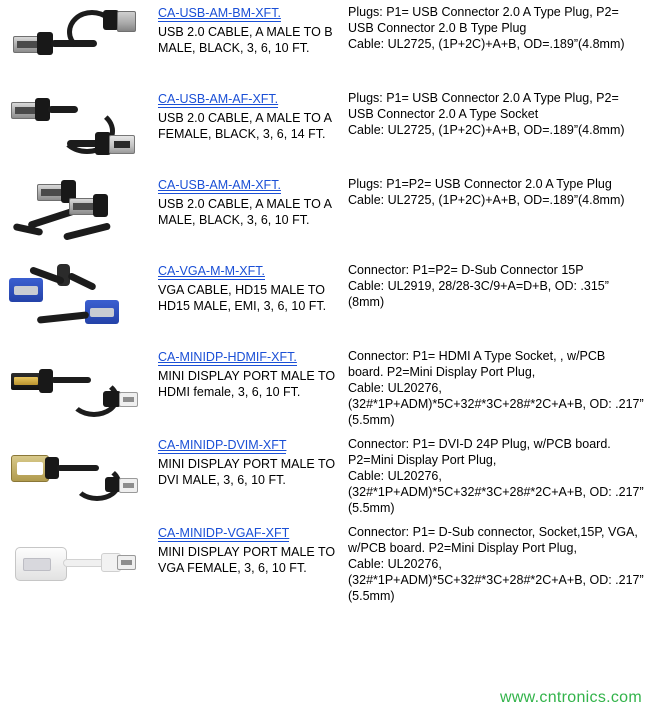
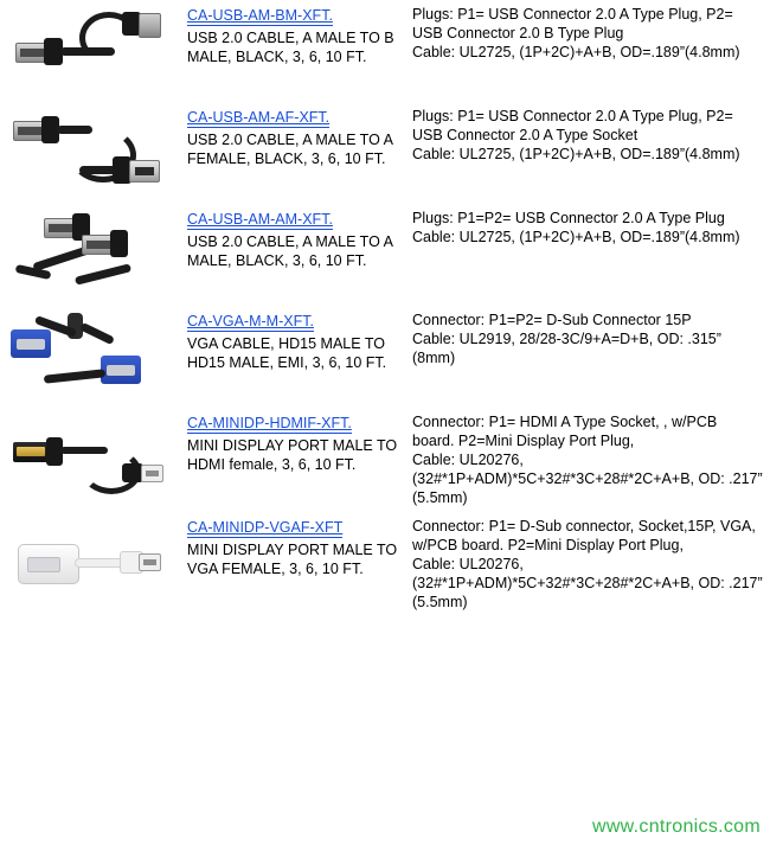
  	CA-USB-AM-BM-XFT. USB 2.0 CABLE, A MALE TO B MALE, BLACK, 3, 6, 10 FT.	Plugs: P1= USB Connector 2.0 A Type Plug, P2= USB Connector 2.0 B Type Plug Cable: UL2725, (1P+2C)+A+B, OD=.189”(4.8mm)
- 	CA-USB-AM-AF-XFT. USB 2.0 CABLE, A MALE TO A FEMALE, BLACK, 3, 6, 14 FT.	Plugs: P1= USB Connector 2.0 A Type Plug, P2= USB Connector 2.0 A Type Socket Cable: UL2725, (1P+2C)+A+B, OD=.189”(4.8mm)
+ 	CA-USB-AM-AF-XFT. USB 2.0 CABLE, A MALE TO A FEMALE, BLACK, 3, 6, 10 FT.	Plugs: P1= USB Connector 2.0 A Type Plug, P2= USB Connector 2.0 A Type Socket Cable: UL2725, (1P+2C)+A+B, OD=.189”(4.8mm)
  	CA-USB-AM-AM-XFT. USB 2.0 CABLE, A MALE TO A MALE, BLACK, 3, 6, 10 FT.	Plugs: P1=P2= USB Connector 2.0 A Type Plug Cable: UL2725, (1P+2C)+A+B, OD=.189”(4.8mm)
  	CA-VGA-M-M-XFT. VGA CABLE, HD15 MALE TO HD15 MALE, EMI, 3, 6, 10 FT.	Connector: P1=P2= D-Sub Connector 15P Cable: UL2919, 28/28-3C/9+A=D+B, OD: .315” (8mm)
  	CA-MINIDP-HDMIF-XFT. MINI DISPLAY PORT MALE TO HDMI female, 3, 6, 10 FT.	Connector: P1= HDMI A Type Socket, , w/PCB board. P2=Mini Display Port Plug, Cable: UL20276, (32#*1P+ADM)*5C+32#*3C+28#*2C+A+B, OD: .217” (5.5mm)
- 	CA-MINIDP-DVIM-XFT MINI DISPLAY PORT MALE TO DVI MALE, 3, 6, 10 FT.	Connector: P1= DVI-D 24P Plug, w/PCB board. P2=Mini Display Port Plug, Cable: UL20276, (32#*1P+ADM)*5C+32#*3C+28#*2C+A+B, OD: .217” (5.5mm)
  	CA-MINIDP-VGAF-XFT MINI DISPLAY PORT MALE TO VGA FEMALE, 3, 6, 10 FT.	Connector: P1= D-Sub connector, Socket,15P, VGA, w/PCB board. P2=Mini Display Port Plug, Cable: UL20276, (32#*1P+ADM)*5C+32#*3C+28#*2C+A+B, OD: .217” (5.5mm)
  www.cntronics.com
